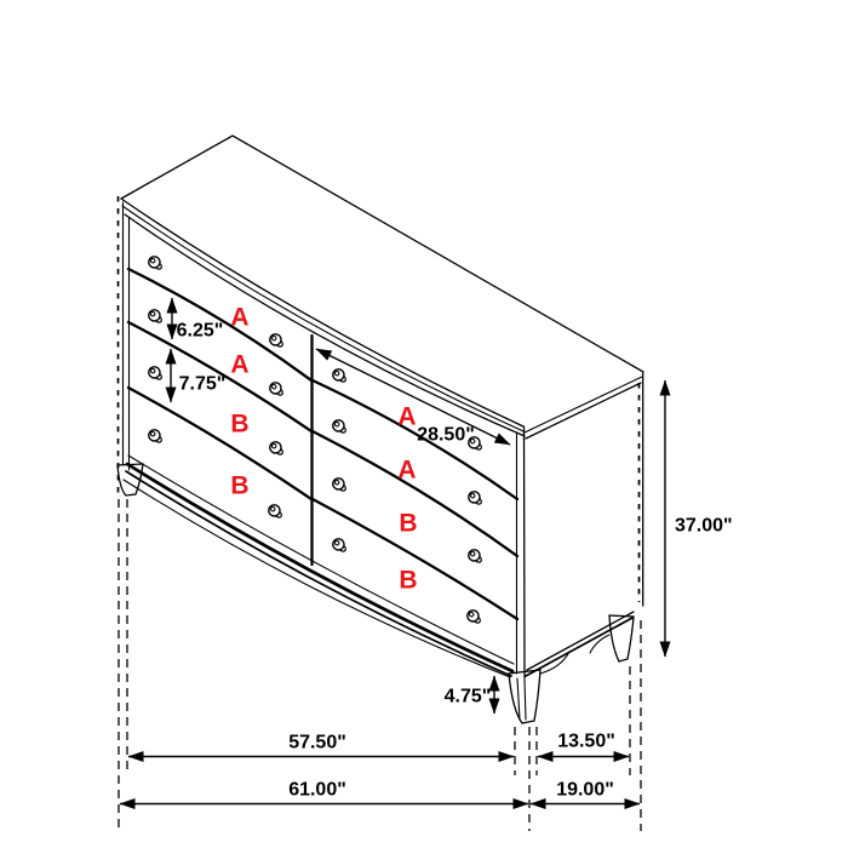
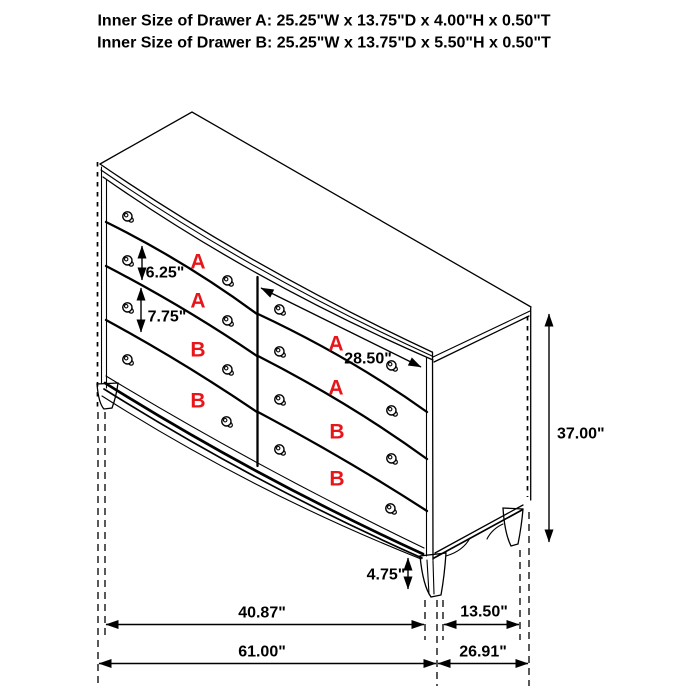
+ Inner Size of Drawer A: 25.25"W x 13.75"D x 4.00"H x 0.50"T
+ Inner Size of Drawer B: 25.25"W x 13.75"D x 5.50"H x 0.50"T
  A
  A
  B
  B
  A
  A
  B
  B
  6.25"
  7.75"
  28.50"
  37.00"
  4.75"
- 57.50"
+ 40.87"
  13.50"
  61.00"
- 19.00"
+ 26.91"
